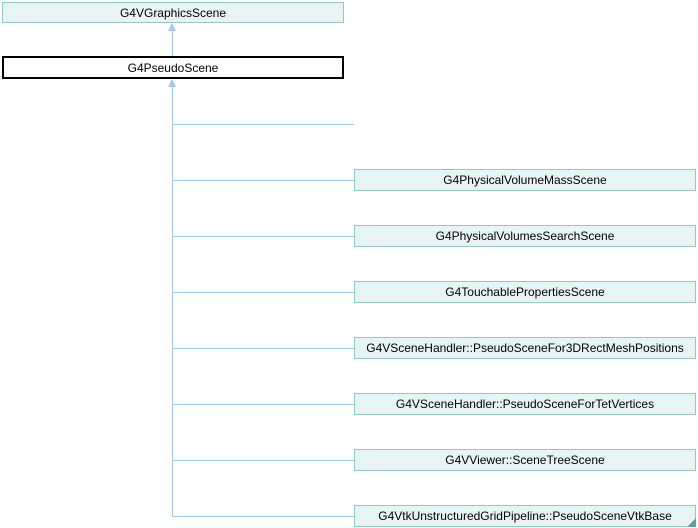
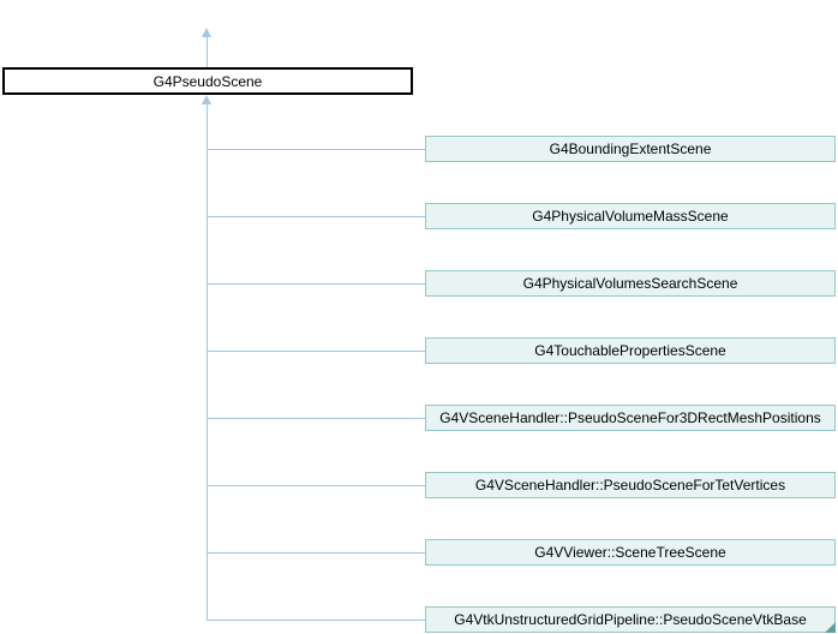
- G4VGraphicsScene
  G4PseudoScene
+ G4BoundingExtentScene
  G4PhysicalVolumeMassScene
  G4PhysicalVolumesSearchScene
  G4TouchablePropertiesScene
  G4VSceneHandler::PseudoSceneFor3DRectMeshPositions
  G4VSceneHandler::PseudoSceneForTetVertices
  G4VViewer::SceneTreeScene
  G4VtkUnstructuredGridPipeline::PseudoSceneVtkBase
